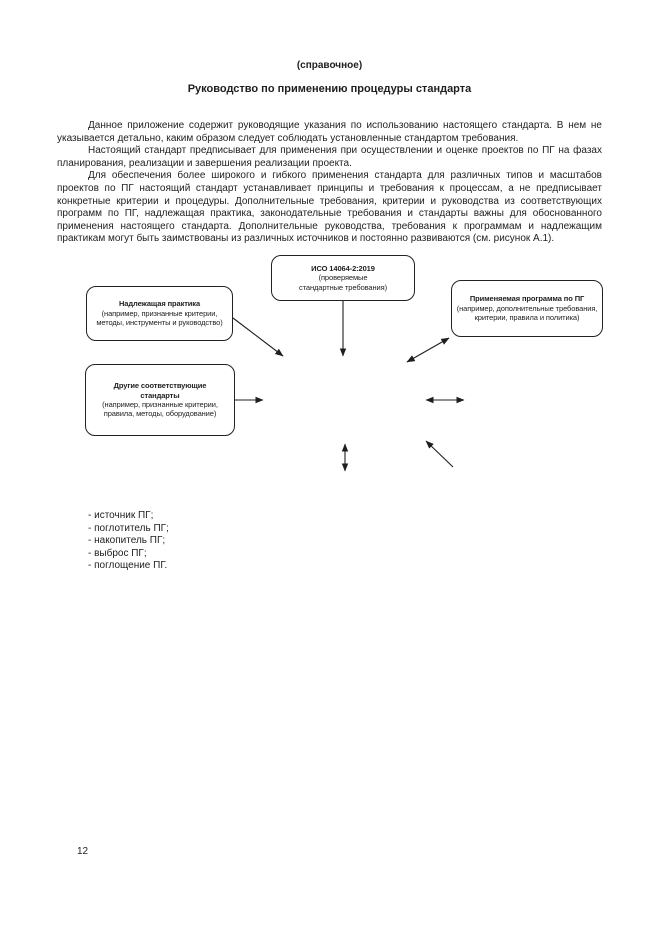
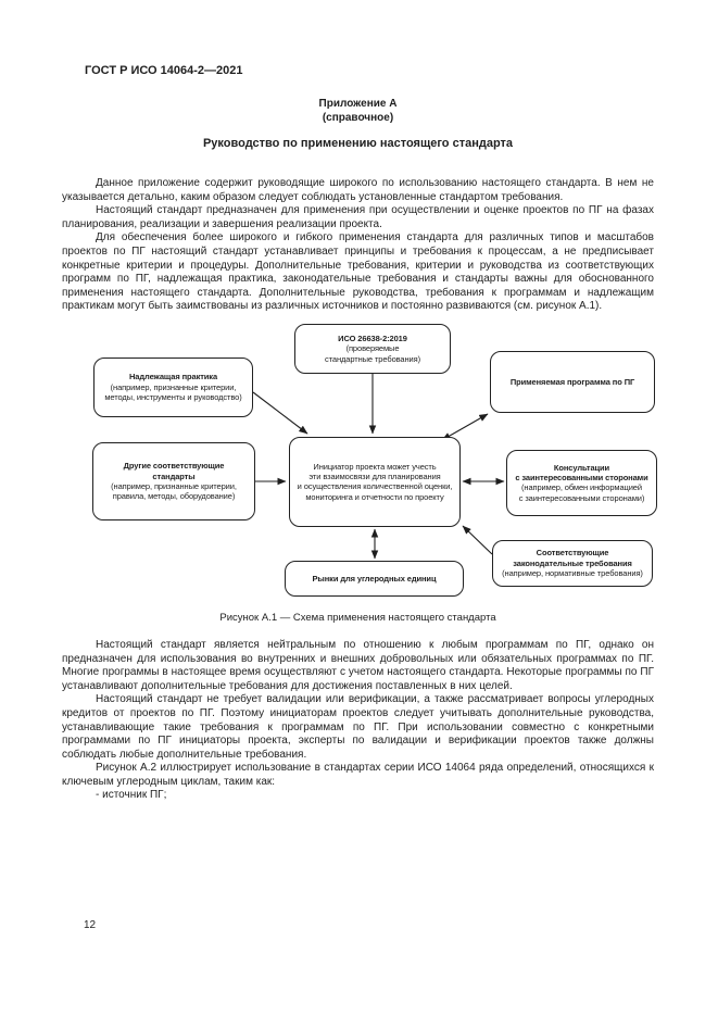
+ ГОСТ Р ИСО 14064-2—2021
+ Приложение А
  (справочное)
- Руководство по применению процедуры стандарта
+ Руководство по применению настоящего стандарта
- Данное приложение содержит руководящие указания по использованию настоящего стандарта. В нем не указывается детально, каким образом следует соблюдать установленные стандартом требования.
+ Данное приложение содержит руководящие широкого по использованию настоящего стандарта. В нем не указывается детально, каким образом следует соблюдать установленные стандартом требования.
- Настоящий стандарт предписывает для применения при осуществлении и оценке проектов по ПГ на фазах планирования, реализации и завершения реализации проекта.
+ Настоящий стандарт предназначен для применения при осуществлении и оценке проектов по ПГ на фазах планирования, реализации и завершения реализации проекта.
  Для обеспечения более широкого и гибкого применения стандарта для различных типов и масштабов проектов по ПГ настоящий стандарт устанавливает принципы и требования к процессам, а не предписывает конкретные критерии и процедуры. Дополнительные требования, критерии и руководства из соответствующих программ по ПГ, надлежащая практика, законодательные требования и стандарты важны для обоснованного применения настоящего стандарта. Дополнительные руководства, требования к программам и надлежащим практикам могут быть заимствованы из различных источников и постоянно развиваются (см. рисунок А.1).
- ИСО 14064-2:2019
+ ИСО 26638-2:2019
  (проверяемые
  стандартные требования)
  Надлежащая практика
  (например, признанные критерии,
  методы, инструменты и руководство)
  Применяемая программа по ПГ
- (например, дополнительные требования,
- критерии, правила и политика)
  Другие соответствующие
  стандарты
  (например, признанные критерии,
  правила, методы, оборудование)
+ Инициатор проекта может учесть
+ эти взаимосвязи для планирования
+ и осуществления количественной оценки,
+ мониторинга и отчетности по проекту
+ Консультации
+ с заинтересованными сторонами
+ (например, обмен информацией
+ с заинтересованными сторонами)
+ Соответствующие
+ законодательные требования
+ (например, нормативные требования)
+ Рынки для углеродных единиц
+ Рисунок А.1 — Схема применения настоящего стандарта
+ Настоящий стандарт является нейтральным по отношению к любым программам по ПГ, однако он предназначен для использования во внутренних и внешних добровольных или обязательных программах по ПГ. Многие программы в настоящее время осуществляют с учетом настоящего стандарта. Некоторые программы по ПГ устанавливают дополнительные требования для достижения поставленных в них целей.
+ Настоящий стандарт не требует валидации или верификации, а также рассматривает вопросы углеродных кредитов от проектов по ПГ. Поэтому инициаторам проектов следует учитывать дополнительные руководства, устанавливающие такие требования к программам по ПГ. При использовании совместно с конкретными программами по ПГ инициаторы проекта, эксперты по валидации и верификации проектов также должны соблюдать любые дополнительные требования.
+ Рисунок А.2 иллюстрирует использование в стандартах серии ИСО 14064 ряда определений, относящихся к ключевым углеродным циклам, таким как:
  - источник ПГ;
- - поглотитель ПГ;
- - накопитель ПГ;
- - выброс ПГ;
- - поглощение ПГ.
  12
